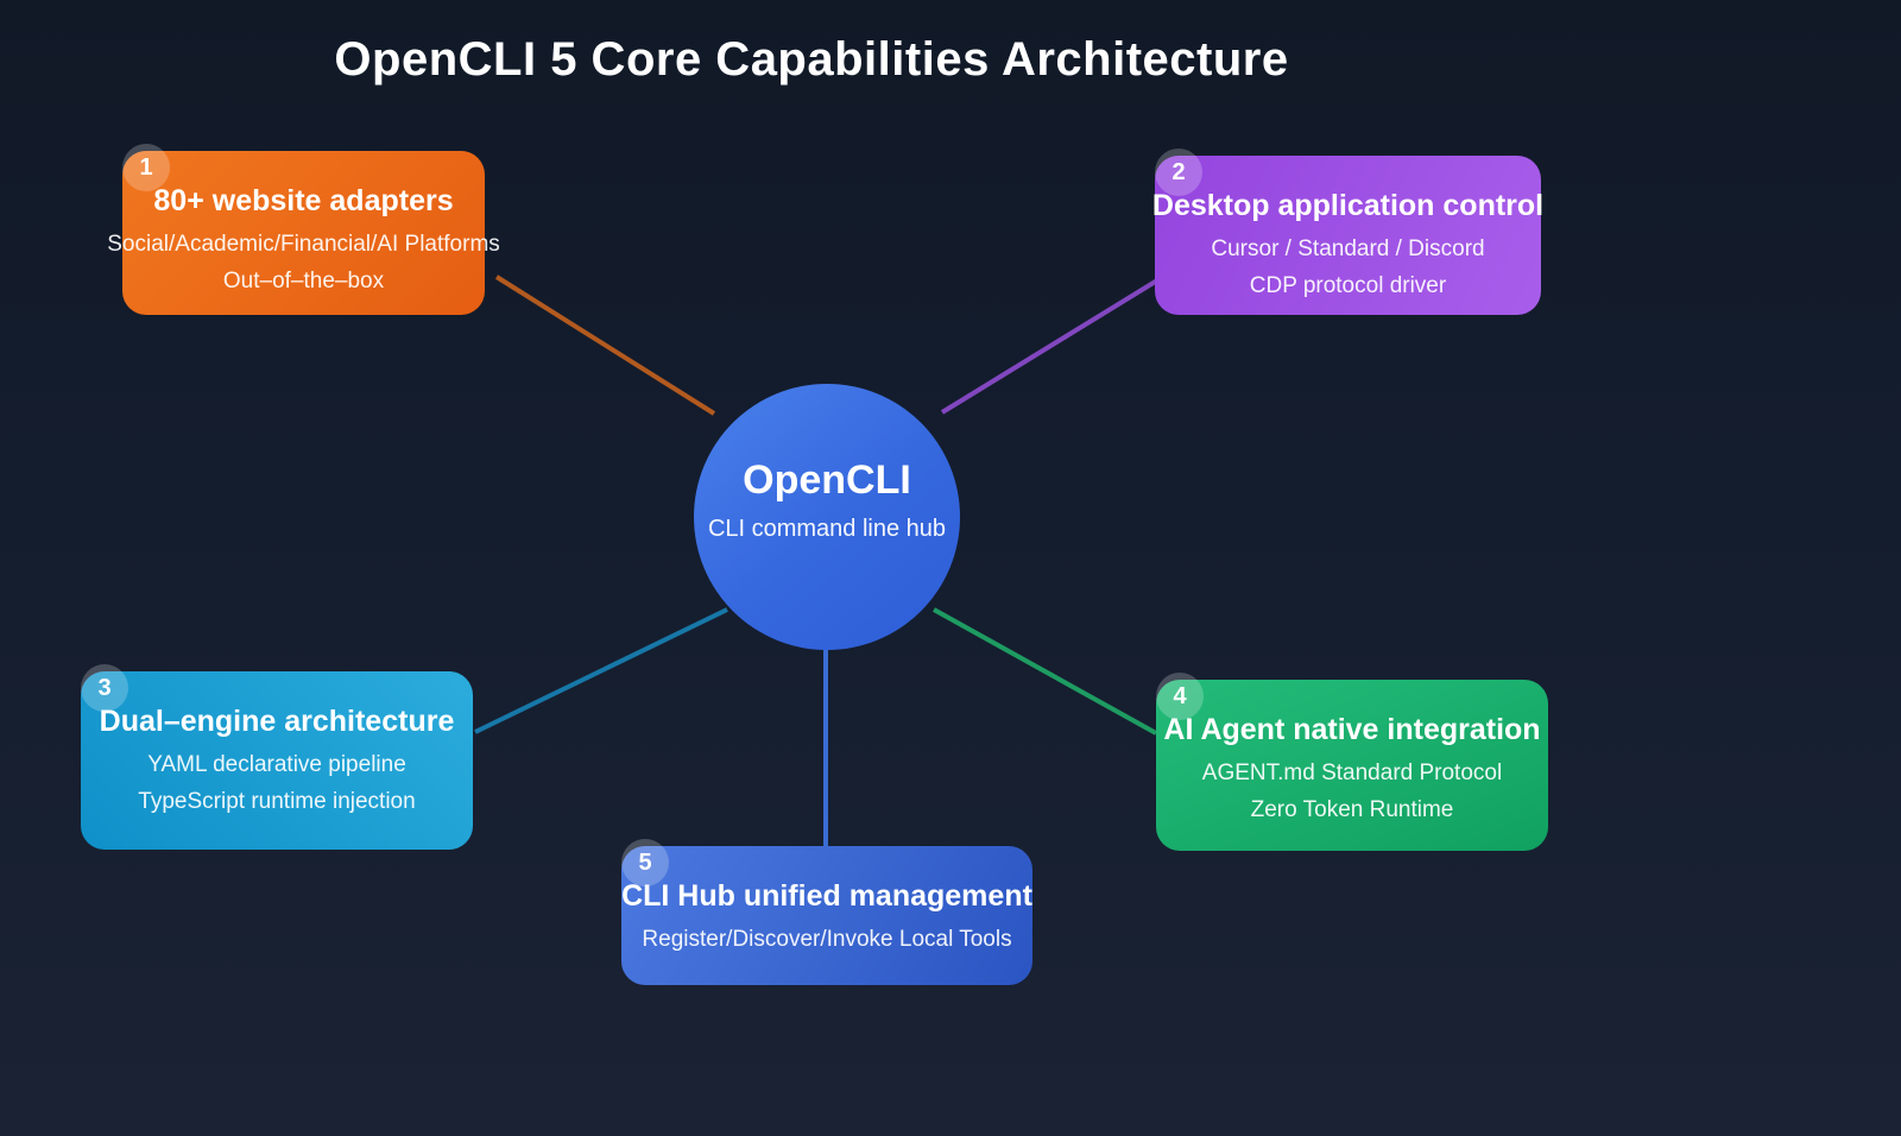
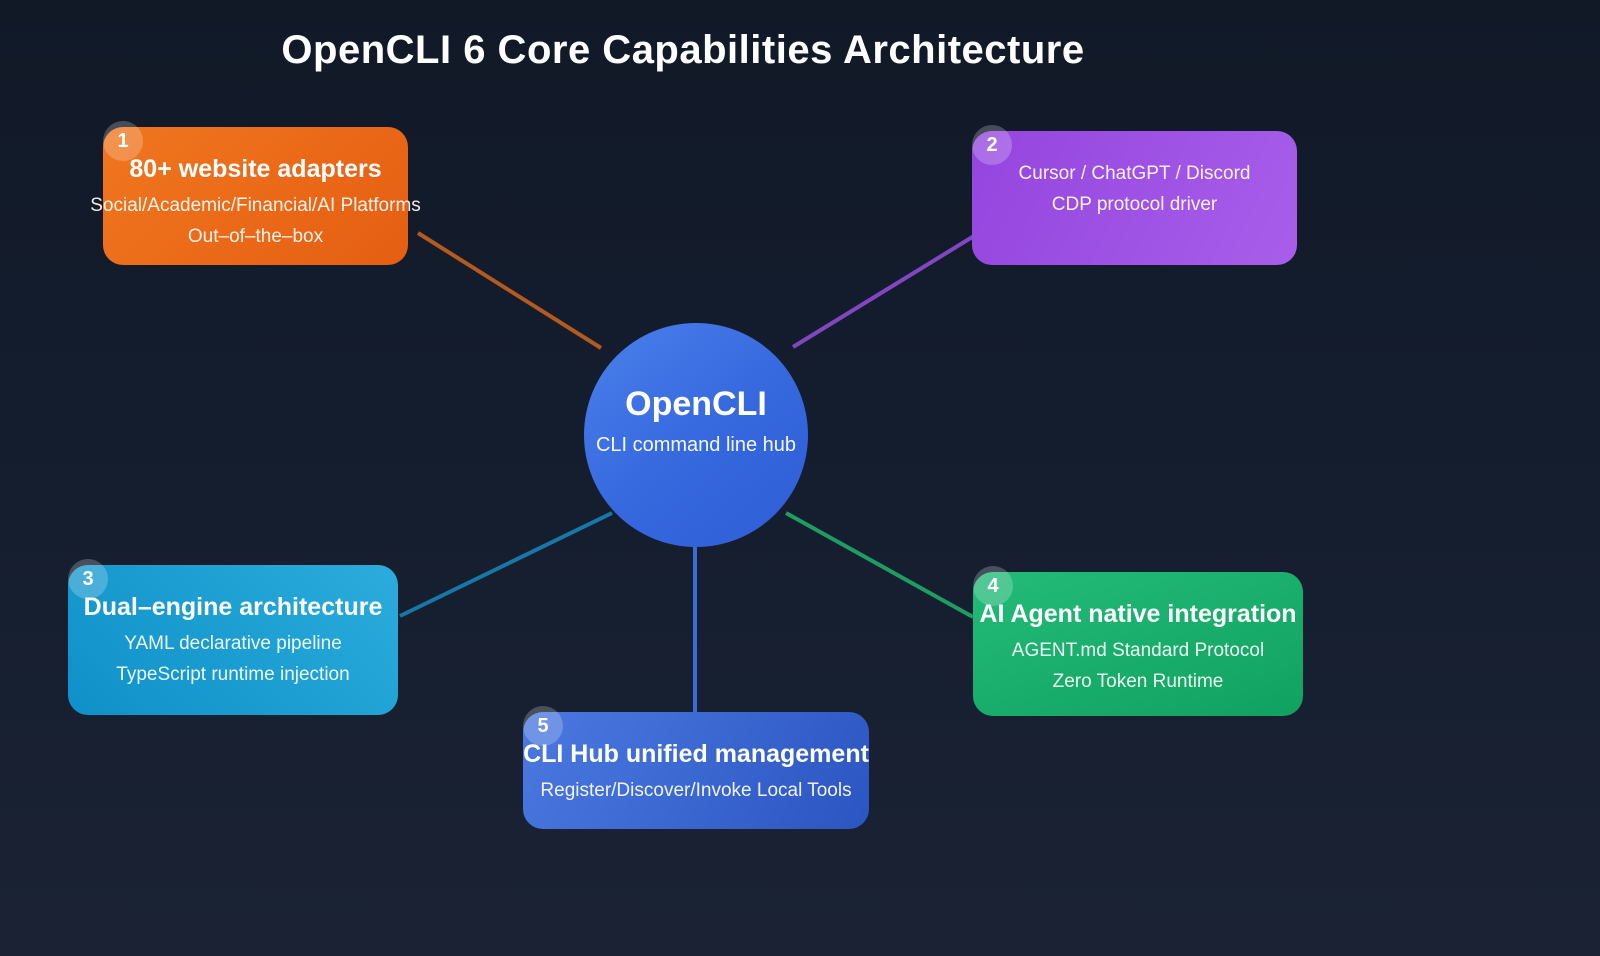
- OpenCLI 5 Core Capabilities Architecture
+ OpenCLI 6 Core Capabilities Architecture
  OpenCLI
  CLI command line hub
  1
  80+ website adapters
  Social/Academic/Financial/AI Platforms
  Out–of–the–box
  2
- Desktop application control
- Cursor / Standard / Discord
+ Cursor / ChatGPT / Discord
  CDP protocol driver
  3
  Dual–engine architecture
  YAML declarative pipeline
  TypeScript runtime injection
  4
  AI Agent native integration
  AGENT.md Standard Protocol
  Zero Token Runtime
  5
  CLI Hub unified management
  Register/Discover/Invoke Local Tools
